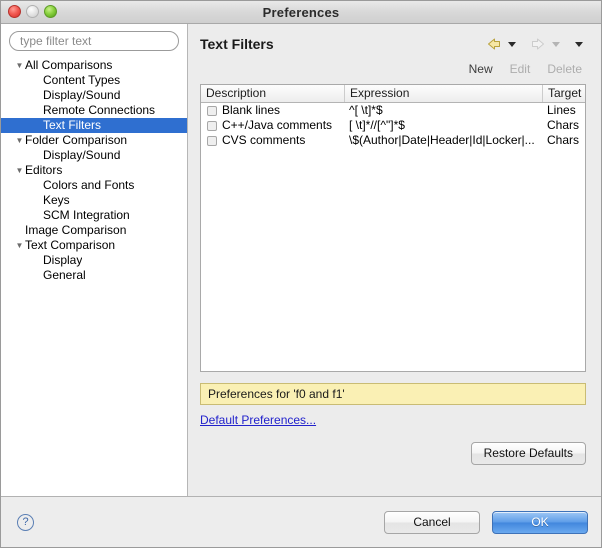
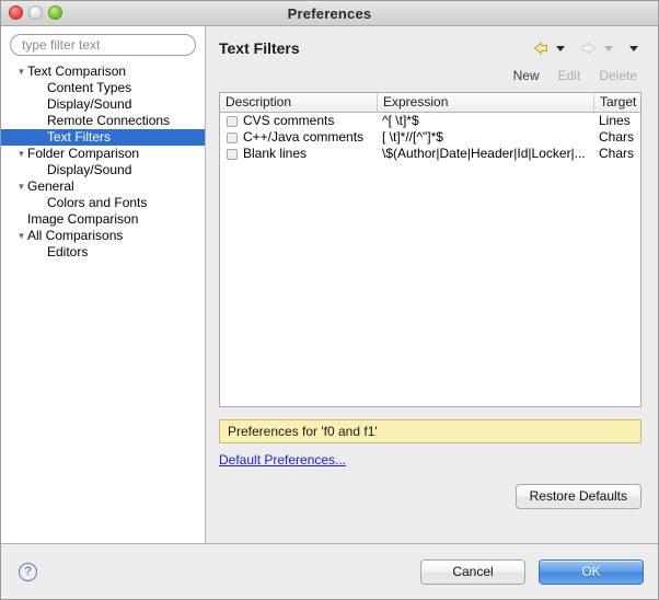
  Preferences
  type filter text
  ▼
- All Comparisons
+ Text Comparison
  Content Types
  Display/Sound
  Remote Connections
  Text Filters
  ▼
  Folder Comparison
  Display/Sound
  ▼
- Editors
+ General
  Colors and Fonts
- Keys
- SCM Integration
  Image Comparison
  ▼
- Text Comparison
+ All Comparisons
- Display
- General
+ Editors
  Text Filters
  New
  Edit
  Delete
  Description
  Expression
  Target
- Blank lines
+ CVS comments
  ^[ \t]*$
  Lines
  C++/Java comments
  [ \t]*//[^"]*$
  Chars
- CVS comments
+ Blank lines
  \$(Author|Date|Header|Id|Locker|...
  Chars
  Preferences for 'f0 and f1'
  Default Preferences...
  Restore Defaults
  ?
  Cancel
  OK
